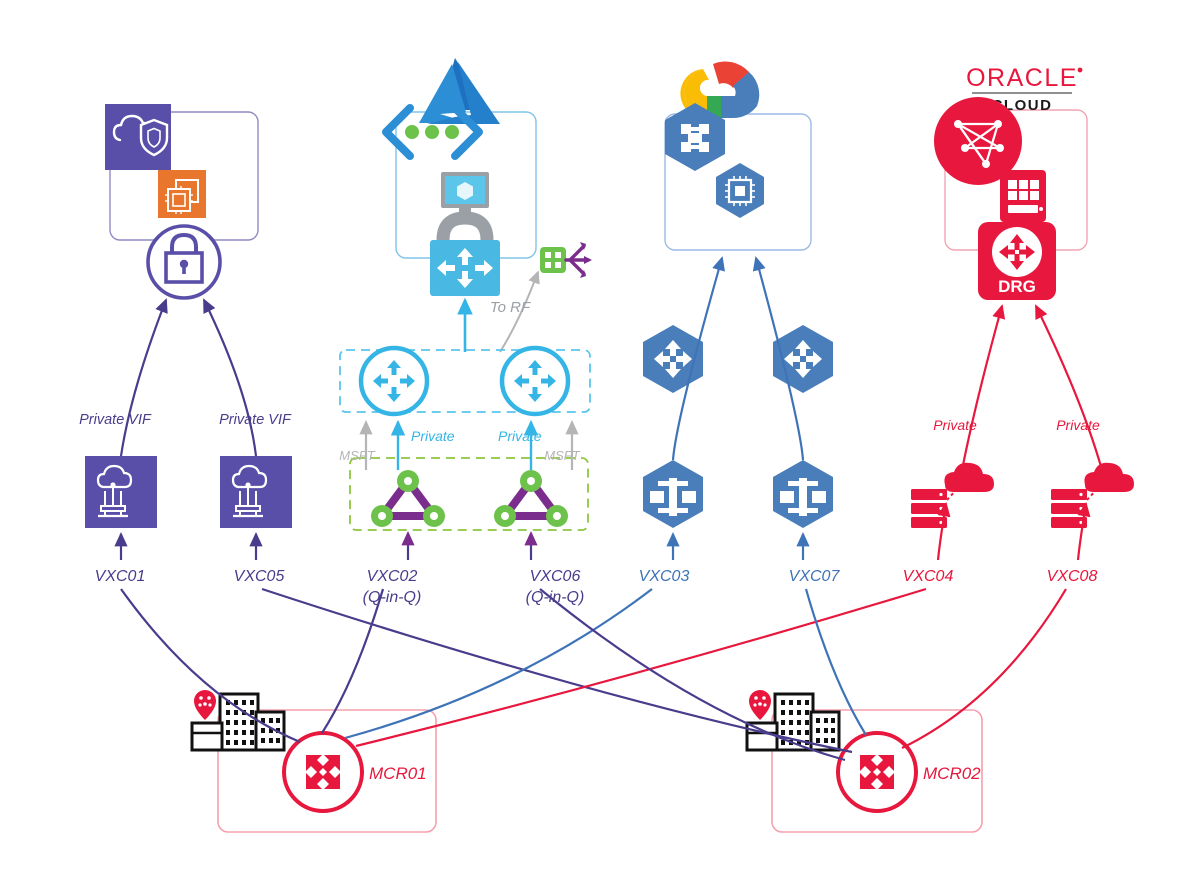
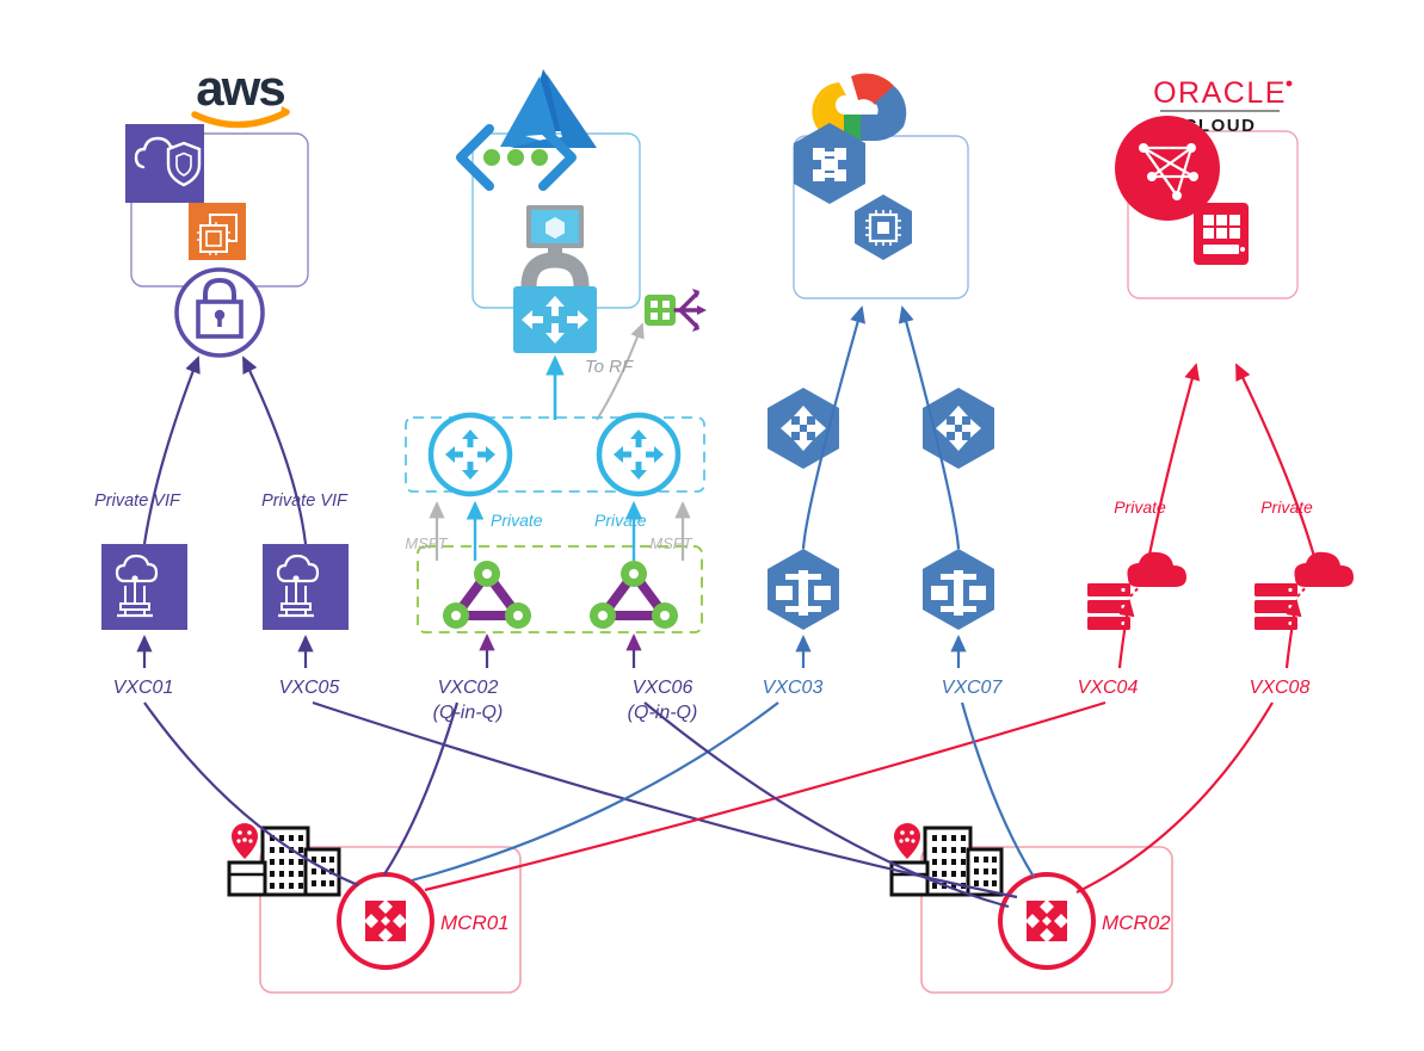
+ aws
  To RF
  Private
  MSFT
  Private
  MSFT
  ORACLE
  LOUD
- DRG
  Private
  Private
  Private VIF
  Private VIF
  MCR01
  MCR02
  VXC01
  VXC05
  VXC02
  (Q-in-Q)
  VXC06
  (Q-in-Q)
  VXC03
  VXC07
  VXC04
  VXC08
